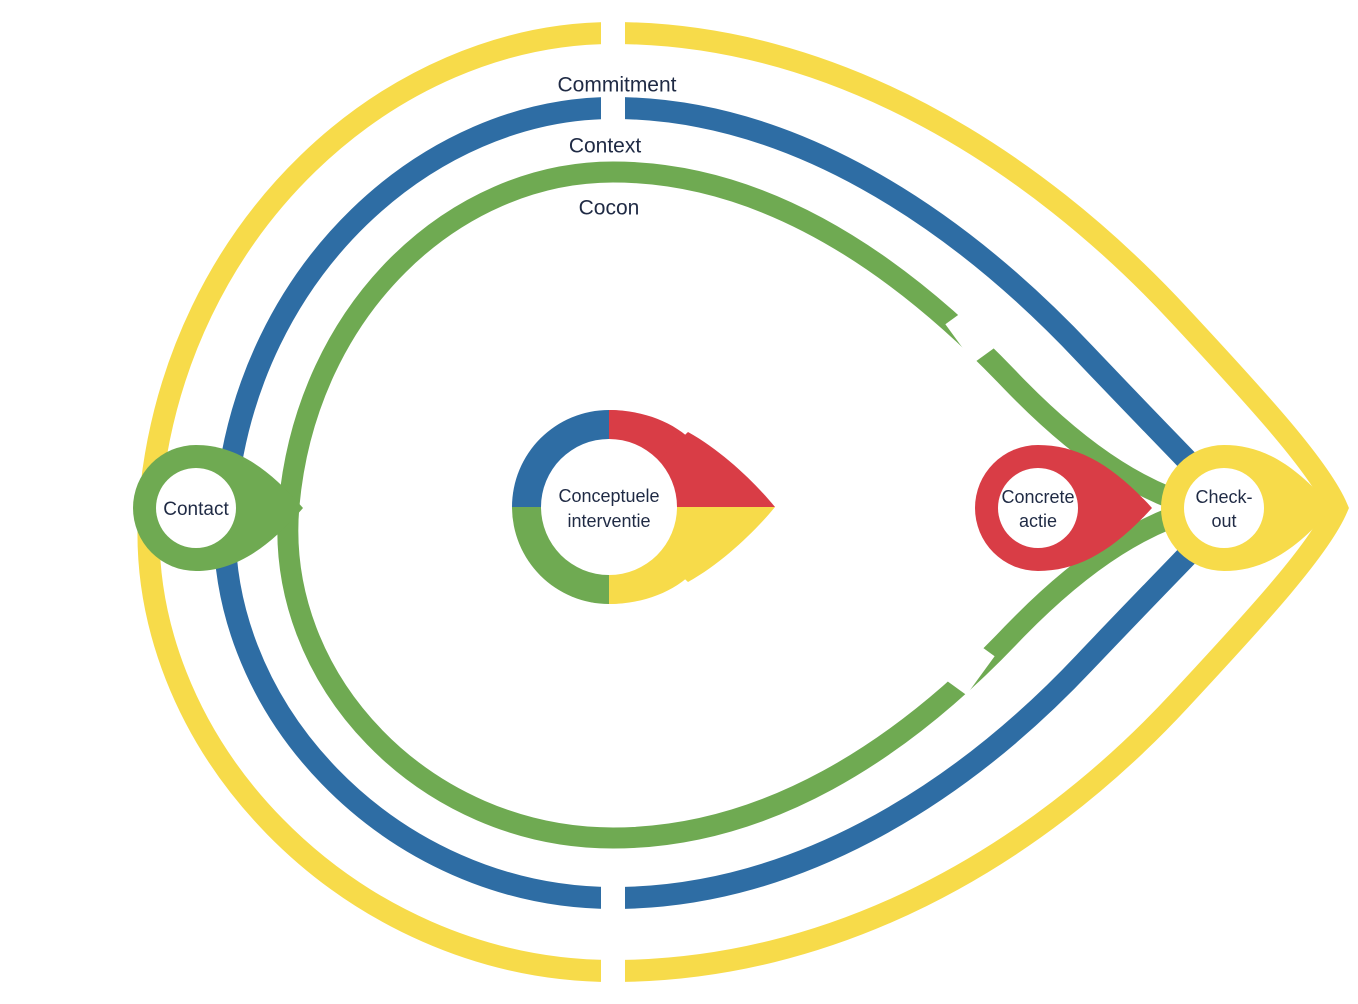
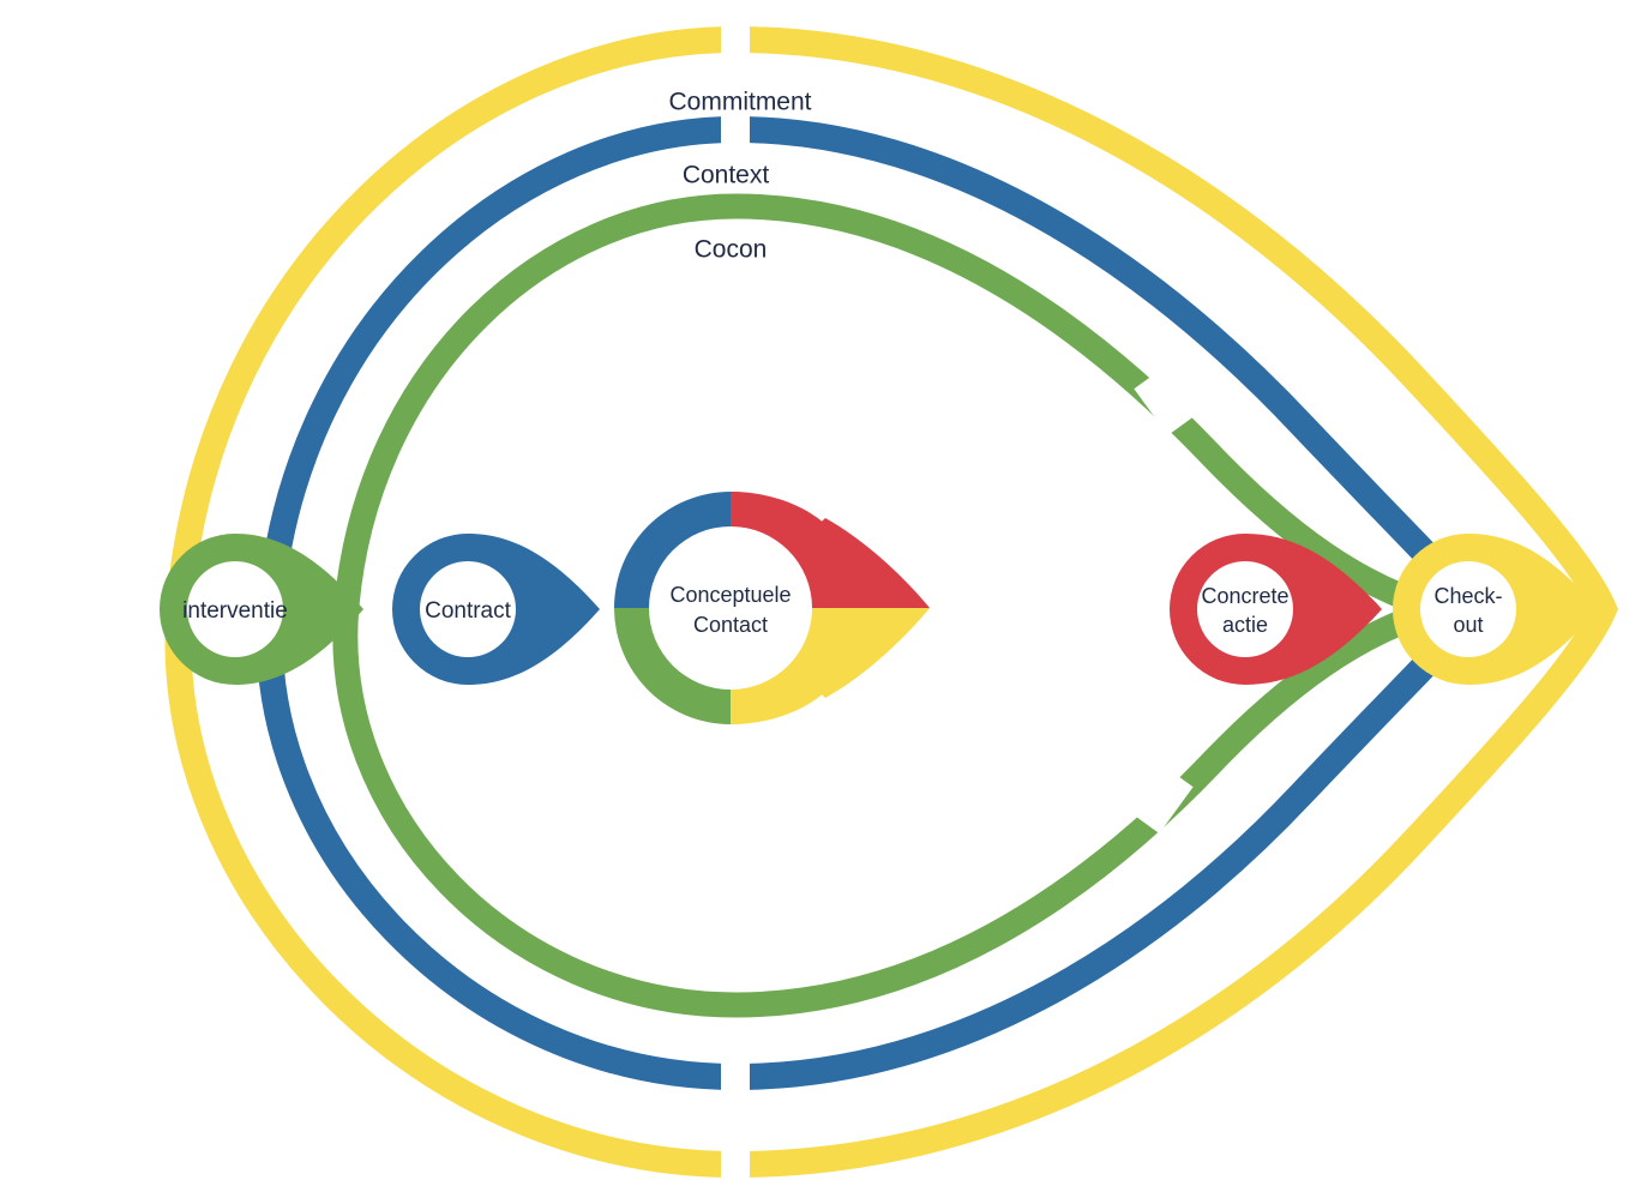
  Commitment
  Context
  Cocon
- Contact
+ interventie
+ Contract
  Conceptuele
- interventie
+ Contact
  Concrete
  actie
  Check-
  out
